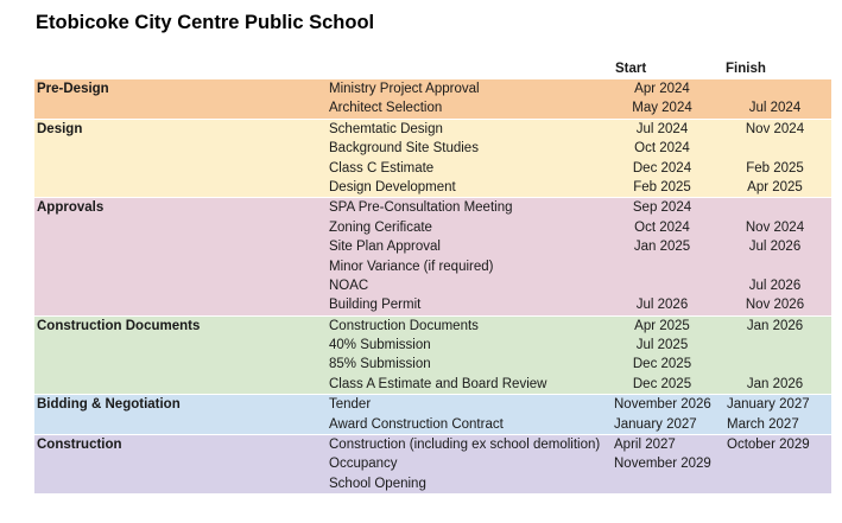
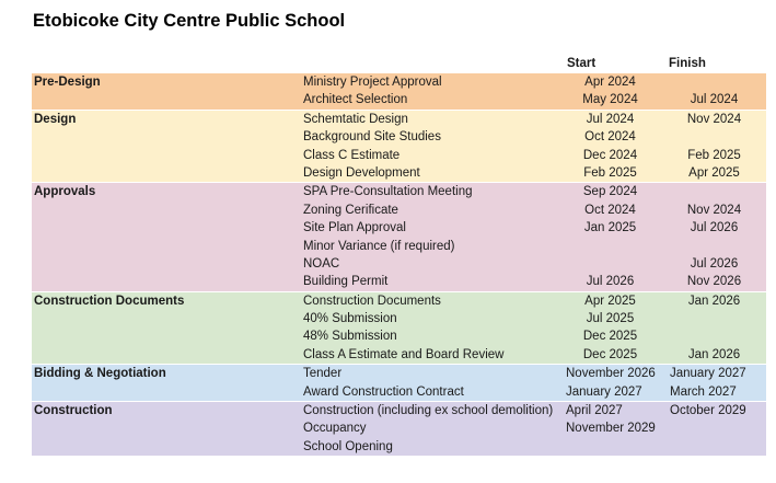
  Etobicoke City Centre Public School
  Start
  Finish
  Pre-Design
  Ministry Project Approval
  Apr 2024
  Architect Selection
  May 2024
  Jul 2024
  Design
  Schemtatic Design
  Jul 2024
  Nov 2024
  Background Site Studies
  Oct 2024
  Class C Estimate
  Dec 2024
  Feb 2025
  Design Development
  Feb 2025
  Apr 2025
  Approvals
  SPA Pre-Consultation Meeting
  Sep 2024
  Zoning Cerificate
  Oct 2024
  Nov 2024
  Site Plan Approval
  Jan 2025
  Jul 2026
  Minor Variance (if required)
  NOAC
  Jul 2026
  Building Permit
  Jul 2026
  Nov 2026
  Construction Documents
  Construction Documents
  Apr 2025
  Jan 2026
  40% Submission
  Jul 2025
- 85% Submission
+ 48% Submission
  Dec 2025
  Class A Estimate and Board Review
  Dec 2025
  Jan 2026
  Bidding & Negotiation
  Tender
  November 2026
  January 2027
  Award Construction Contract
  January 2027
  March 2027
  Construction
  Construction (including ex school demolition)
  April 2027
  October 2029
  Occupancy
  November 2029
  School Opening
